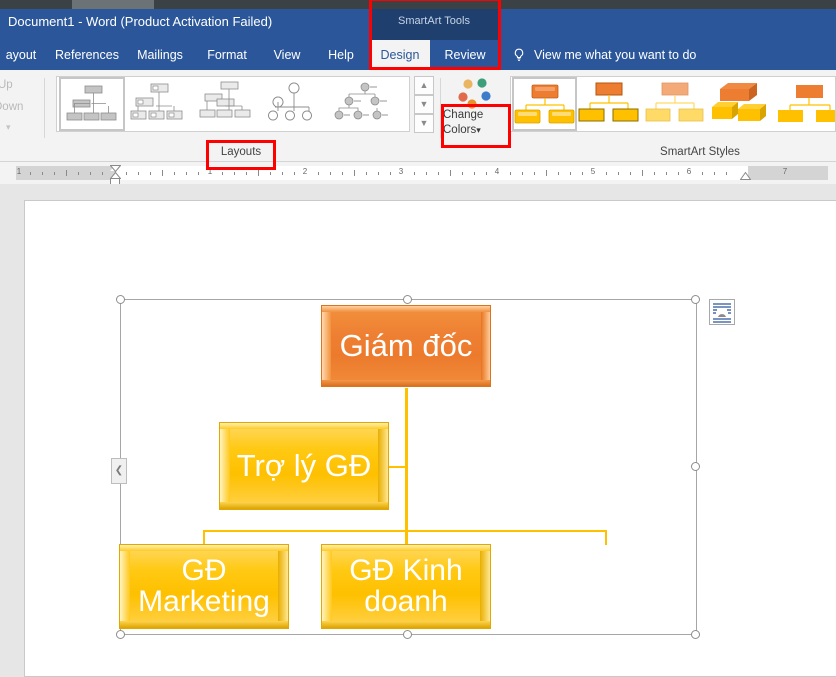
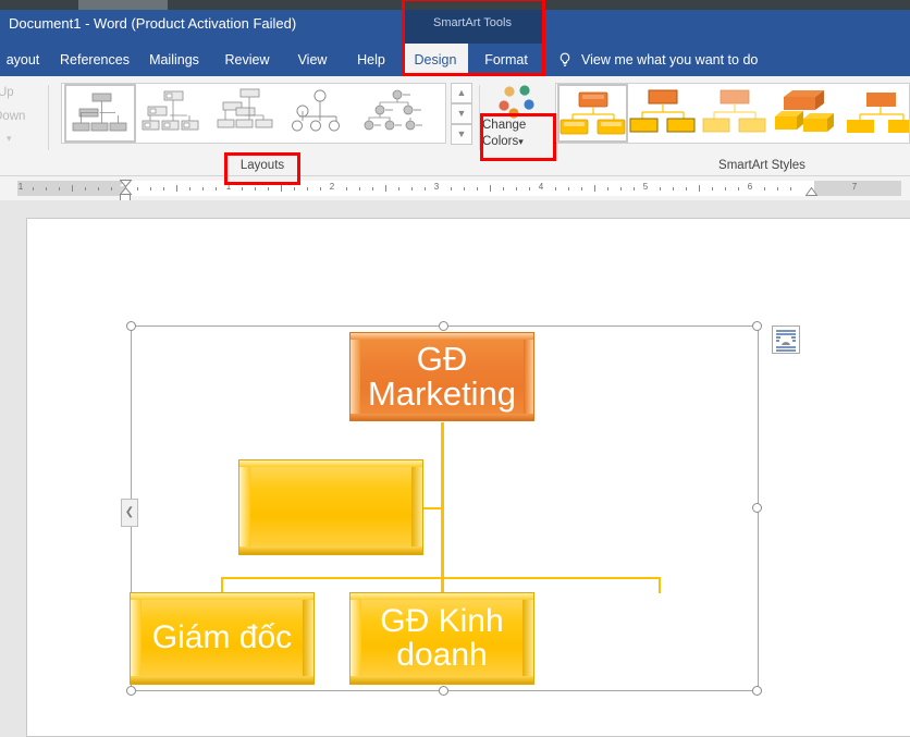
  Document1 - Word (Product Activation Failed)
  SmartArt Tools
  ayout
  References
  Mailings
- Format
+ Review
  View
  Help
  Design
- Review
+ Format
  View me what you want to do
  Up
  own
  ▾
  ▲
  ▼
  ▼
  Layouts
  Change
  Colors▾
  SmartArt Styles
  1
  1
  2
  3
  4
  5
  6
  7
  ❮
- Giám đốc
+ GĐ Marketing
- Trợ lý GĐ
- GĐ Marketing
+ Giám đốc
  GĐ Kinh doanh
